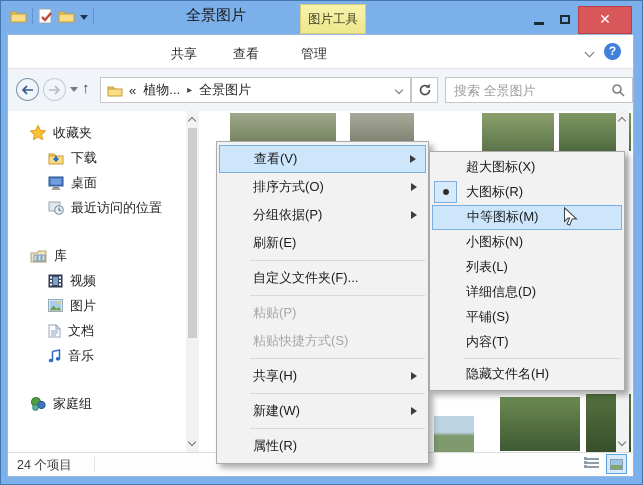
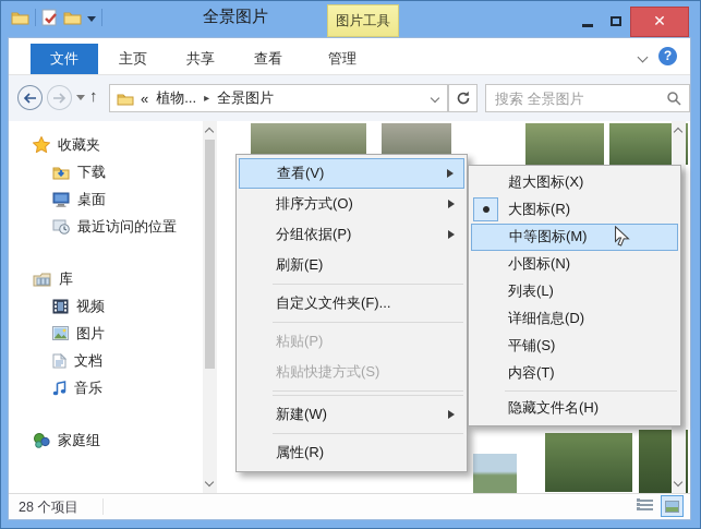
  全景图片
  图片工具
  ✕
+ 文件
+ 主页
  共享
  查看
  管理
  ?
  ↑
  «
  植物...
  ▸
  全景图片
  搜索 全景图片
  收藏夹
  下载
  桌面
  最近访问的位置
  库
  视频
  图片
  文档
  音乐
  家庭组
- 24 个项目
+ 28 个项目
  查看(V)
  排序方式(O)
  分组依据(P)
  刷新(E)
  自定义文件夹(F)...
  粘贴(P)
  粘贴快捷方式(S)
- 共享(H)
  新建(W)
  属性(R)
  超大图标(X)
  大图标(R)
  中等图标(M)
  小图标(N)
  列表(L)
  详细信息(D)
  平铺(S)
  内容(T)
  隐藏文件名(H)
